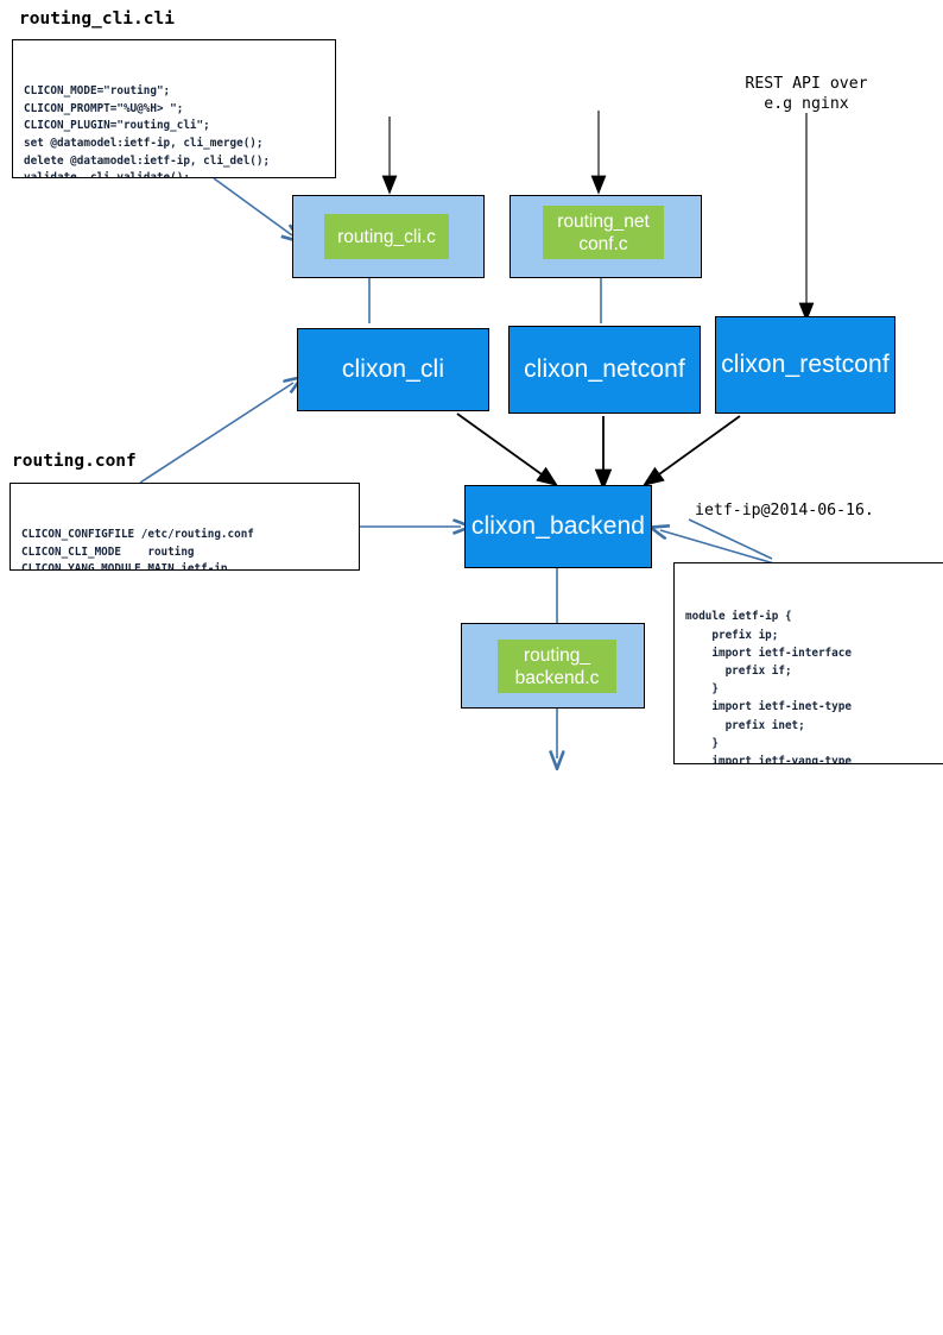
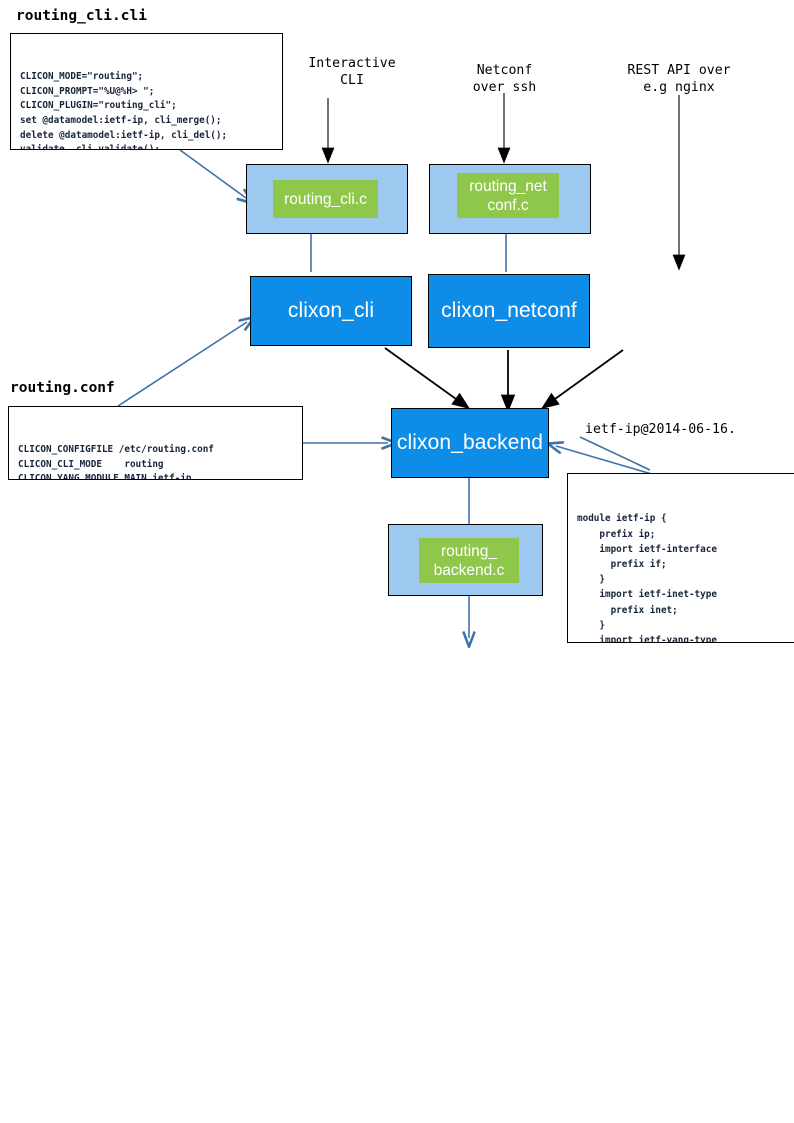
  routing_cli.cli
  CLICON_MODE="routing";
  CLICON_PROMPT="%U@%H> ";
  CLICON_PLUGIN="routing_cli";
  set @datamodel:ietf-ip, cli_merge();
  delete @datamodel:ietf-ip, cli_del();
  validate, cli_validate();
+ Interactive
+ CLI
+ Netconf
+ over ssh
  REST API over
  e.g nginx
  routing_cli.c
  routing_net
  conf.c
  clixon_cli
  clixon_netconf
- clixon_restconf
  clixon_backend
  routing_
  backend.c
  routing.conf
  CLICON_CONFIGFILE /etc/routing.conf
  CLICON_CLI_MODE routing
  CLICON_YANG_MODULE_MAIN ietf-ip
  ietf-ip@2014-06-16.
  module ietf-ip {
  prefix ip;
  import ietf-interface
  prefix if;
  }
  import ietf-inet-type
  prefix inet;
  }
  import ietf-yang-type
